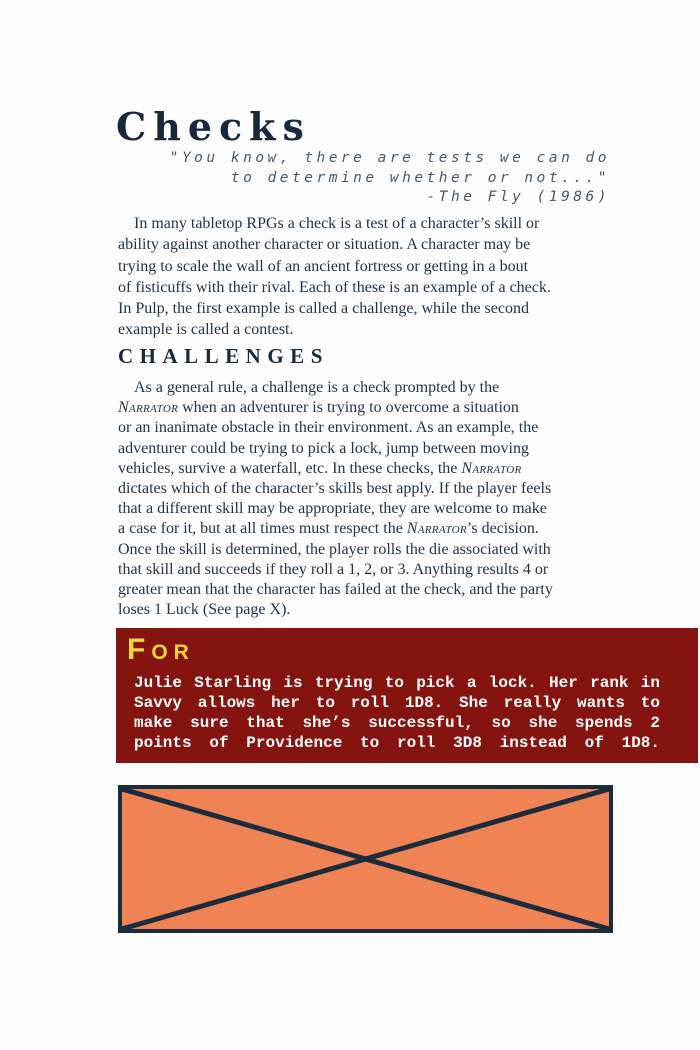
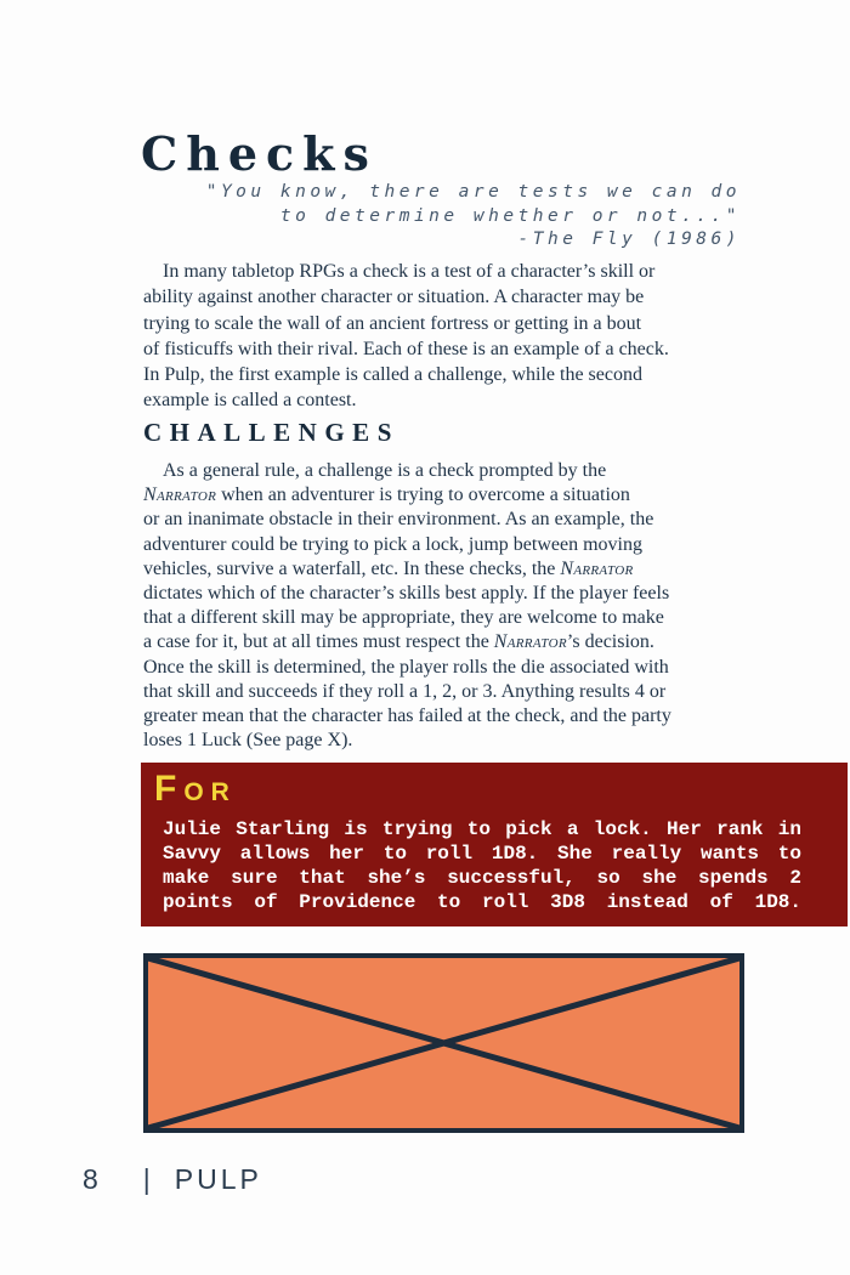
  Checks
  "You know, there are tests we can do
  to determine whether or not..."
  -The Fly (1986)
  In many tabletop RPGs a check is a test of a character’s skill or
  ability against another character or situation. A character may be
  trying to scale the wall of an ancient fortress or getting in a bout
  of fisticuffs with their rival. Each of these is an example of a check.
  In Pulp, the first example is called a challenge, while the second
  example is called a contest.
  CHALLENGES
  As a general rule, a challenge is a check prompted by the
  Narrator when an adventurer is trying to overcome a situation
  or an inanimate obstacle in their environment. As an example, the
  adventurer could be trying to pick a lock, jump between moving
  vehicles, survive a waterfall, etc. In these checks, the Narrator
  dictates which of the character’s skills best apply. If the player feels
  that a different skill may be appropriate, they are welcome to make
  a case for it, but at all times must respect the Narrator’s decision.
  Once the skill is determined, the player rolls the die associated with
  that skill and succeeds if they roll a 1, 2, or 3. Anything results 4 or
  greater mean that the character has failed at the check, and the party
  loses 1 Luck (See page X).
  FOR
  Julie Starling is trying to pick a lock. Her rank in
  Savvy allows her to roll 1D8. She really wants to
  make sure that she’s successful, so she spends 2
  points of Providence to roll 3D8 instead of 1D8.
+ 8
+ |
+ PULP
